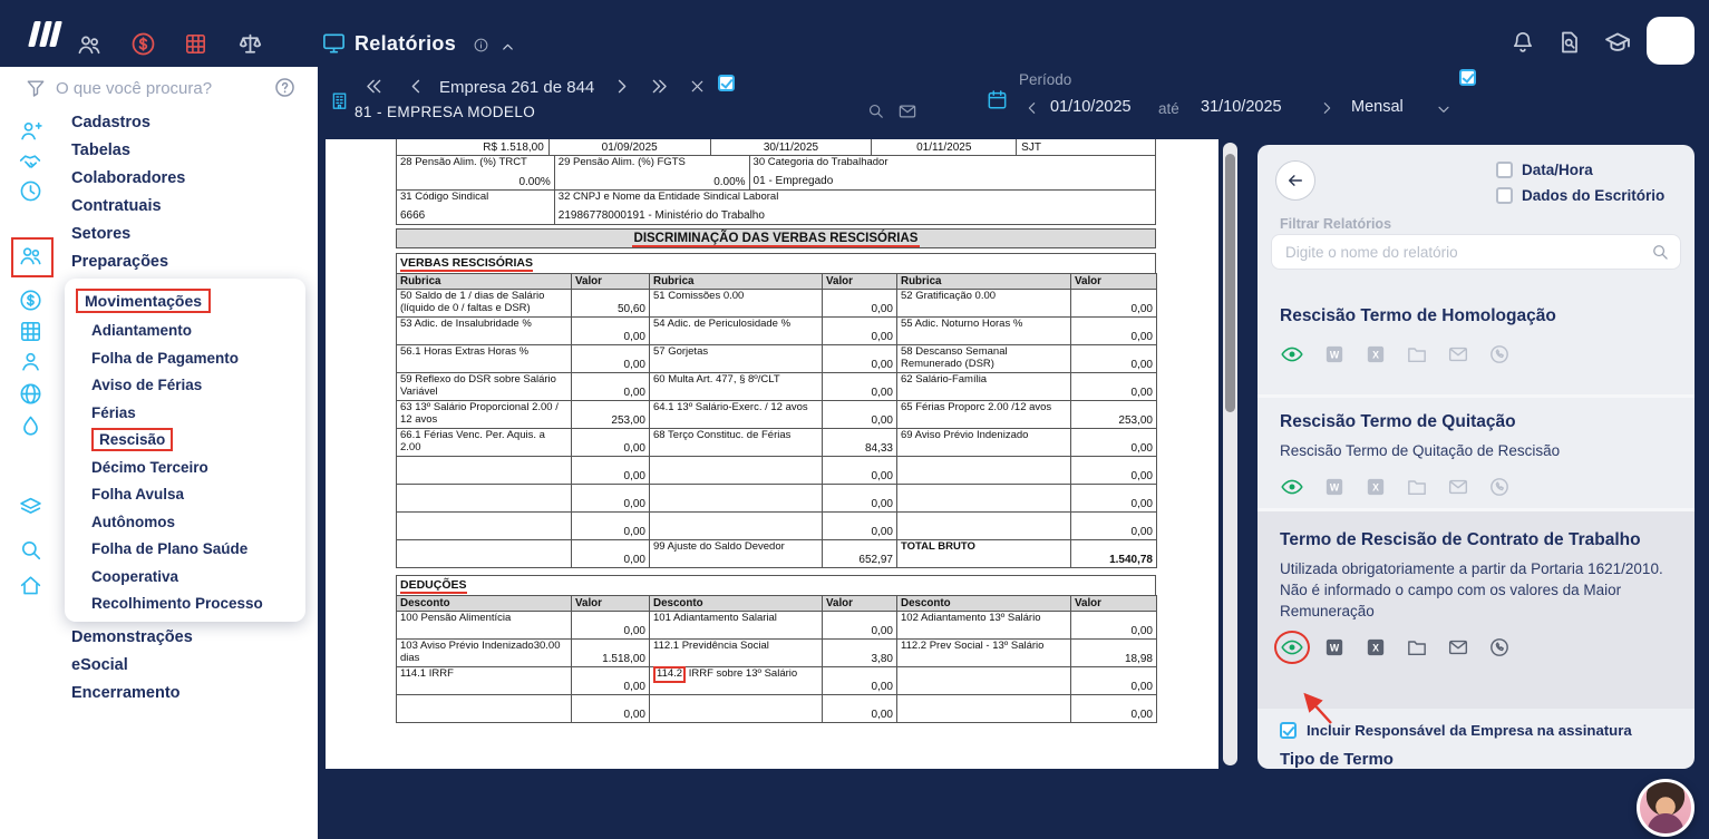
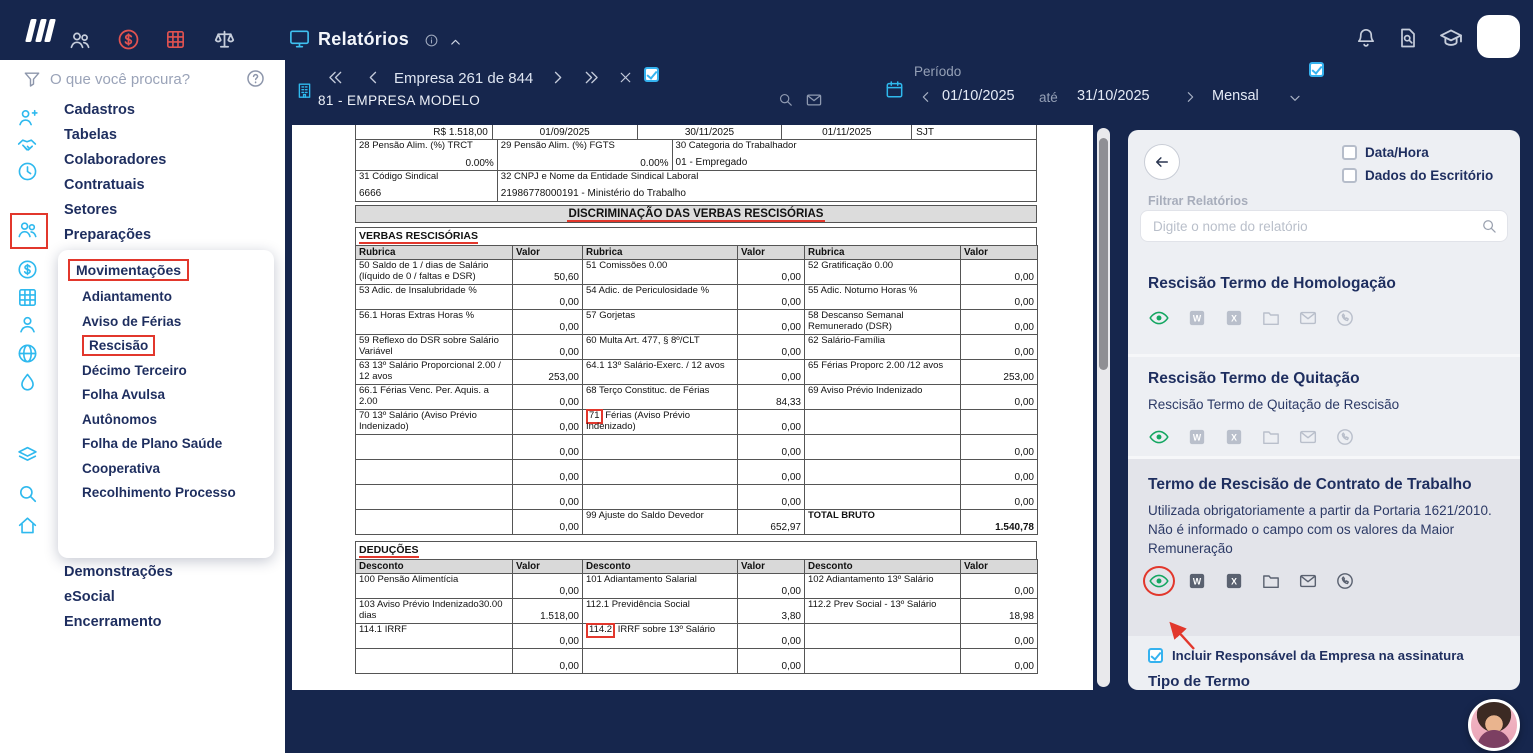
  Relatórios
  O que você procura?
  Cadastros
  Tabelas
  Colaboradores
  Contratuais
  Setores
  Preparações
  Demonstrações
  eSocial
  Encerramento
  Movimentações
  Adiantamento
- Folha de Pagamento
  Aviso de Férias
- Férias
  Rescisão
  Décimo Terceiro
  Folha Avulsa
  Autônomos
  Folha de Plano Saúde
  Cooperativa
  Recolhimento Processo
  Empresa 261 de 844
  81 - EMPRESA MODELO
  Período
  01/10/2025
  até
  31/10/2025
  Mensal
  R$ 1.518,00
  01/09/2025
  30/11/2025
  01/11/2025
  SJT
  28 Pensão Alim. (%) TRCT
  0.00%
  29 Pensão Alim. (%) FGTS
  0.00%
  30 Categoria do Trabalhador
  01 - Empregado
  31 Código Sindical
  6666
  32 CNPJ e Nome da Entidade Sindical Laboral
  21986778000191 - Ministério do Trabalho
  DISCRIMINAÇÃO DAS VERBAS RESCISÓRIAS
  VERBAS RESCISÓRIAS
  Rubrica	Valor	Rubrica	Valor	Rubrica	Valor
  50 Saldo de 1 / dias de Salário (líquido de 0 / faltas e DSR)	50,60	51 Comissões 0.00	0,00	52 Gratificação 0.00	0,00
  53 Adic. de Insalubridade %	0,00	54 Adic. de Periculosidade %	0,00	55 Adic. Noturno Horas %	0,00
  56.1 Horas Extras Horas %	0,00	57 Gorjetas	0,00	58 Descanso Semanal Remunerado (DSR)	0,00
  59 Reflexo do DSR sobre Salário Variável	0,00	60 Multa Art. 477, § 8º/CLT	0,00	62 Salário-Família	0,00
  63 13º Salário Proporcional 2.00 / 12 avos	253,00	64.1 13º Salário-Exerc. / 12 avos	0,00	65 Férias Proporc 2.00 /12 avos	253,00
  66.1 Férias Venc. Per. Aquis. a 2.00	0,00	68 Terço Constituc. de Férias	84,33	69 Aviso Prévio Indenizado	0,00
+ 70 13º Salário (Aviso Prévio Indenizado)	0,00	71 Férias (Aviso Prévio Indenizado)	0,00
  	0,00		0,00		0,00
  	0,00		0,00		0,00
  	0,00		0,00		0,00
  	0,00	99 Ajuste do Saldo Devedor	652,97	TOTAL BRUTO	1.540,78
  DEDUÇÕES
  Desconto	Valor	Desconto	Valor	Desconto	Valor
  100 Pensão Alimentícia	0,00	101 Adiantamento Salarial	0,00	102 Adiantamento 13º Salário	0,00
  103 Aviso Prévio Indenizado30.00 dias	1.518,00	112.1 Previdência Social	3,80	112.2 Prev Social - 13º Salário	18,98
  114.1 IRRF	0,00	114.2 IRRF sobre 13º Salário	0,00		0,00
  	0,00		0,00		0,00
  Data/Hora
  Dados do Escritório
  Filtrar Relatórios
  Digite o nome do relatório
  Rescisão Termo de Homologação
  W
  X
  Rescisão Termo de Quitação
  Rescisão Termo de Quitação de Rescisão
  W
  X
  Termo de Rescisão de Contrato de Trabalho
  Utilizada obrigatoriamente a partir da Portaria 1621/2010. Não é informado o campo com os valores da Maior Remuneração
  W
  X
  Incluir Responsável da Empresa na assinatura
  Tipo de Termo
